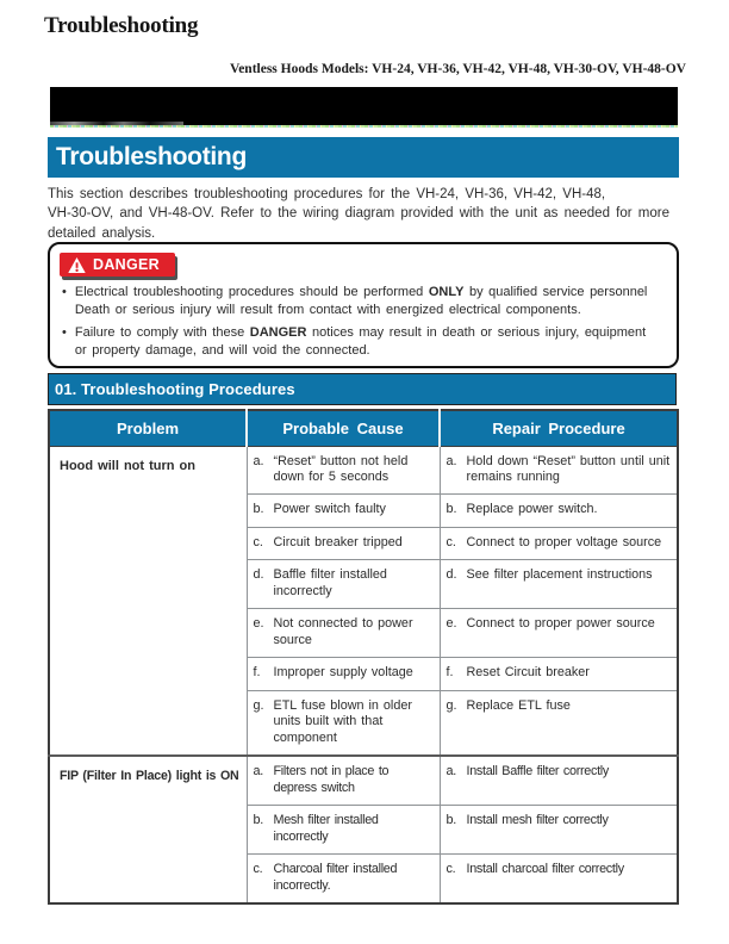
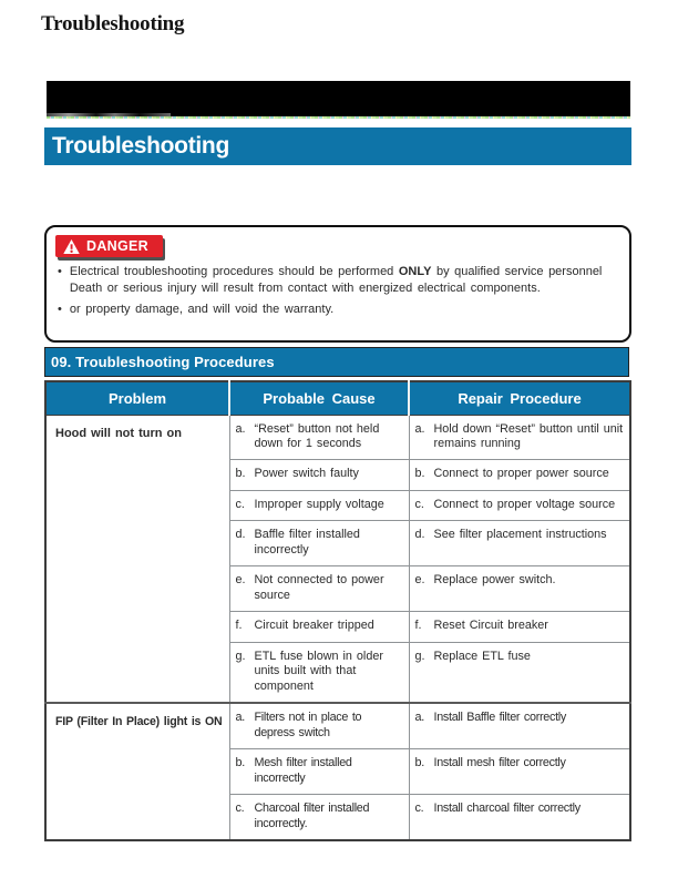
  Troubleshooting
- Ventless Hoods Models: VH-24, VH-36, VH-42, VH-48, VH-30-OV, VH-48-OV
  Troubleshooting
- This section describes troubleshooting procedures for the VH-24, VH-36, VH-42, VH-48,
- VH-30-OV, and VH-48-OV. Refer to the wiring diagram provided with the unit as needed for more
- detailed analysis.
  DANGER
  •
  Electrical troubleshooting procedures should be performed ONLY by qualified service personnel
  Death or serious injury will result from contact with energized electrical components.
  •
- Failure to comply with these DANGER notices may result in death or serious injury, equipment
- or property damage, and will void the connected.
+ or property damage, and will void the warranty.
- 01. Troubleshooting Procedures
+ 09. Troubleshooting Procedures
  Problem	Probable Cause	Repair Procedure
- Hood will not turn on	a. “Reset” button not held down for 5 seconds	a. Hold down “Reset” button until unit remains running
+ Hood will not turn on	a. “Reset” button not held down for 1 seconds	a. Hold down “Reset” button until unit remains running
- b. Power switch faulty	b. Replace power switch.
+ b. Power switch faulty	b. Connect to proper power source
- c. Circuit breaker tripped	c. Connect to proper voltage source
+ c. Improper supply voltage	c. Connect to proper voltage source
  d. Baffle filter installed incorrectly	d. See filter placement instructions
- e. Not connected to power source	e. Connect to proper power source
+ e. Not connected to power source	e. Replace power switch.
- f. Improper supply voltage	f. Reset Circuit breaker
+ f. Circuit breaker tripped	f. Reset Circuit breaker
  g. ETL fuse blown in older units built with that component	g. Replace ETL fuse
  FIP (Filter In Place) light is ON	a. Filters not in place to depress switch	a. Install Baffle filter correctly
  b. Mesh filter installed incorrectly	b. Install mesh filter correctly
  c. Charcoal filter installed incorrectly.	c. Install charcoal filter correctly
